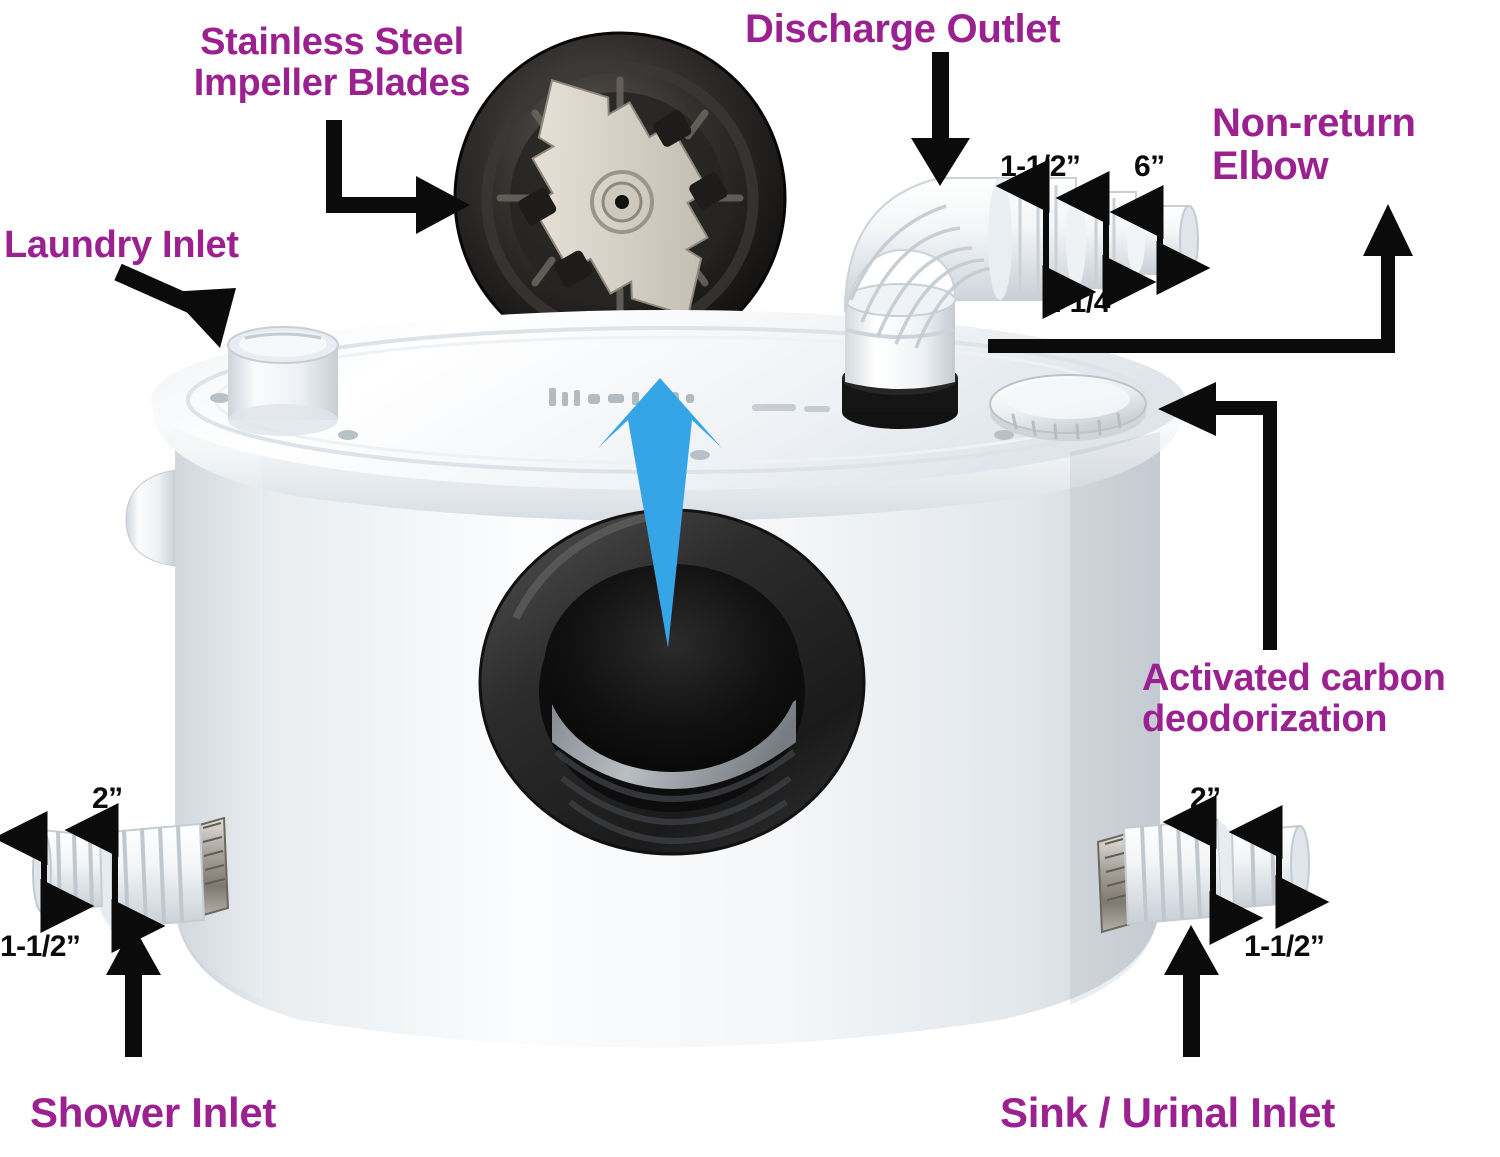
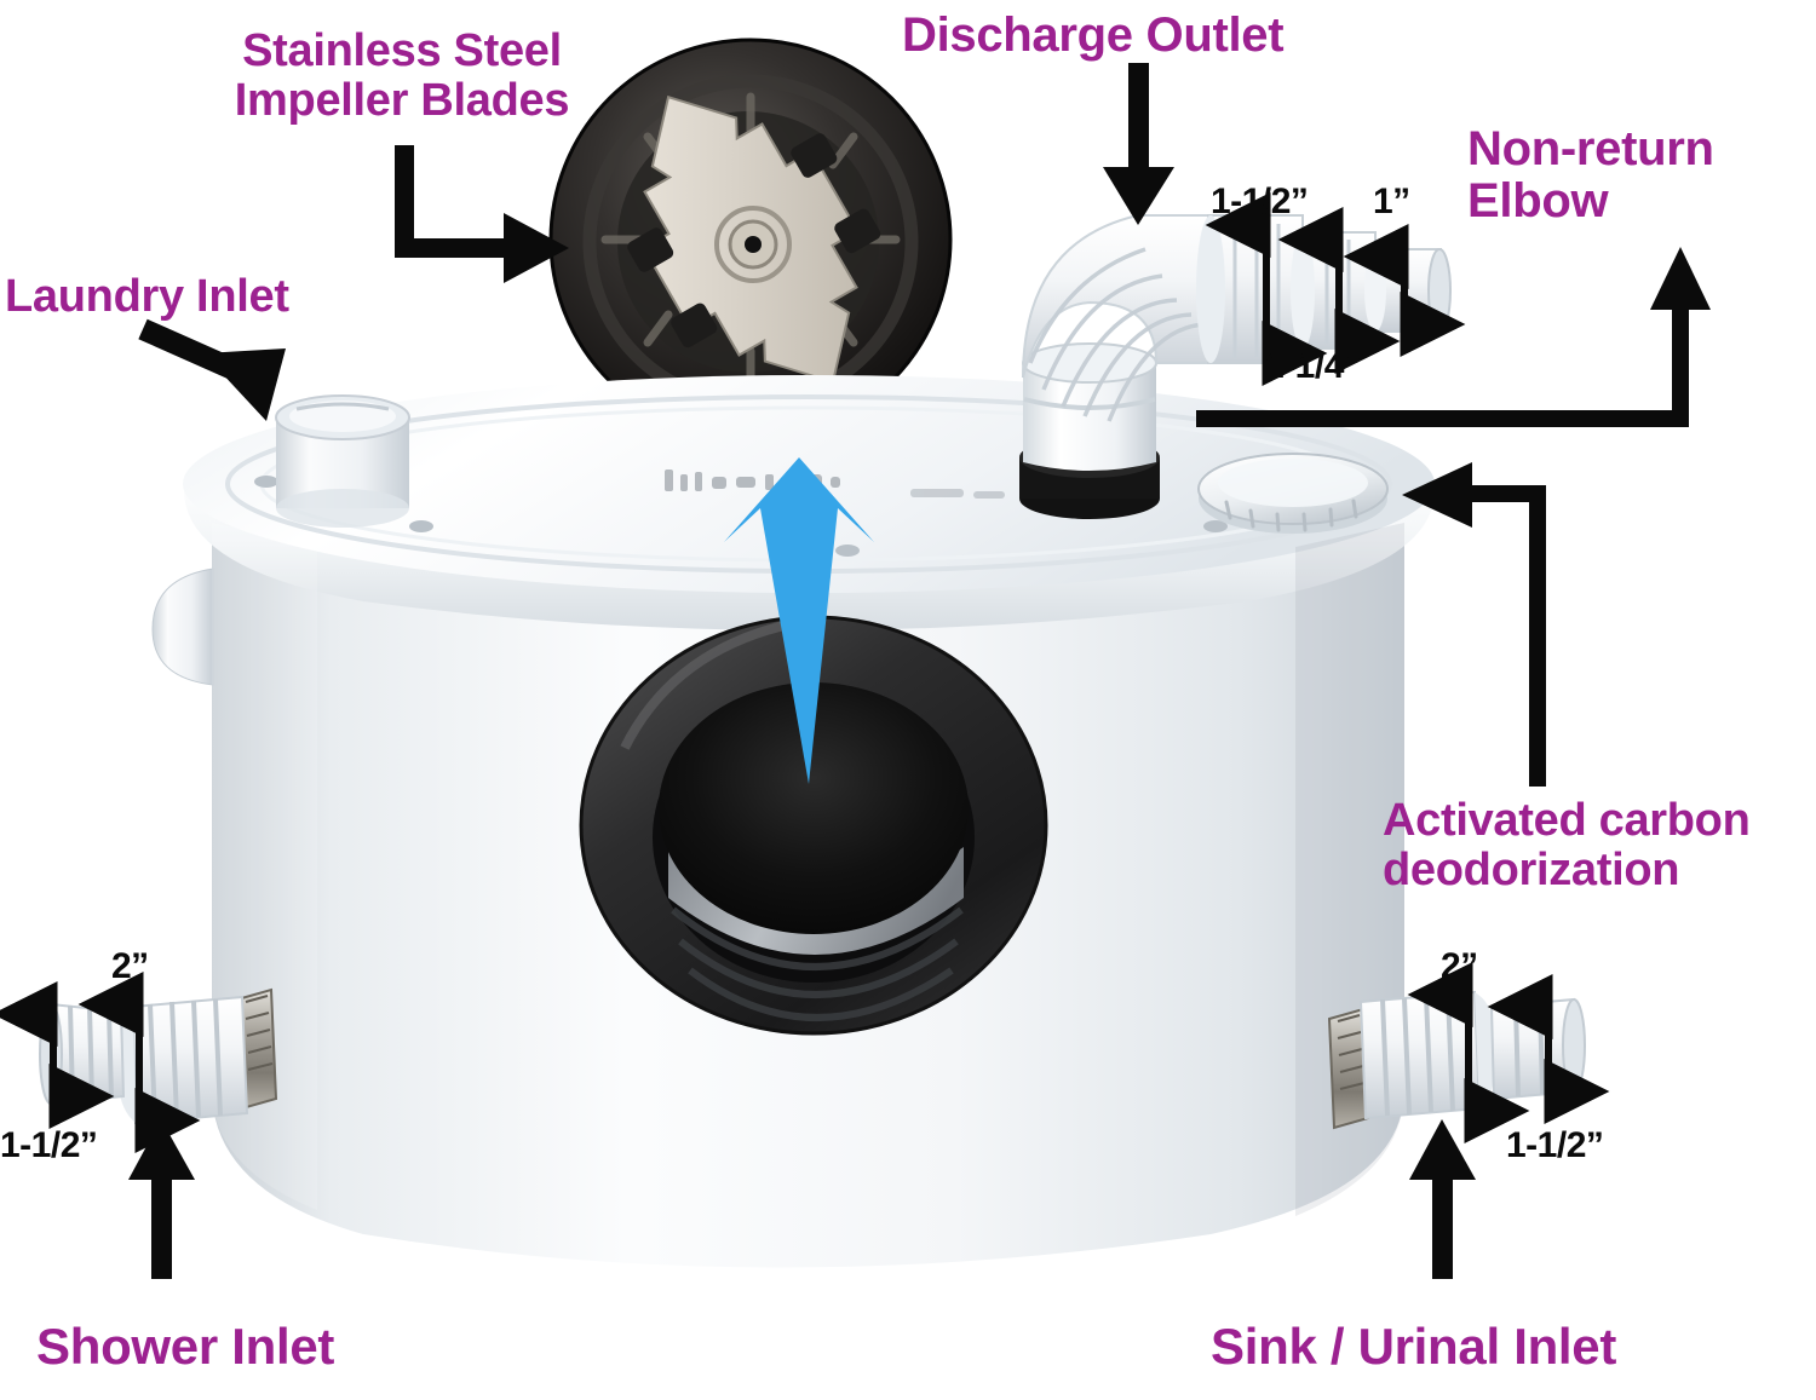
  Stainless Steel
  Impeller Blades
  Discharge Outlet
  Non-return
  Elbow
  Laundry Inlet
  Activated carbon
  deodorization
  Shower Inlet
  Sink / Urinal Inlet
  1-1/2”
- 6”
+ 1”
  1-1/4”
  2”
  1-1/2”
  2”
  1-1/2”
